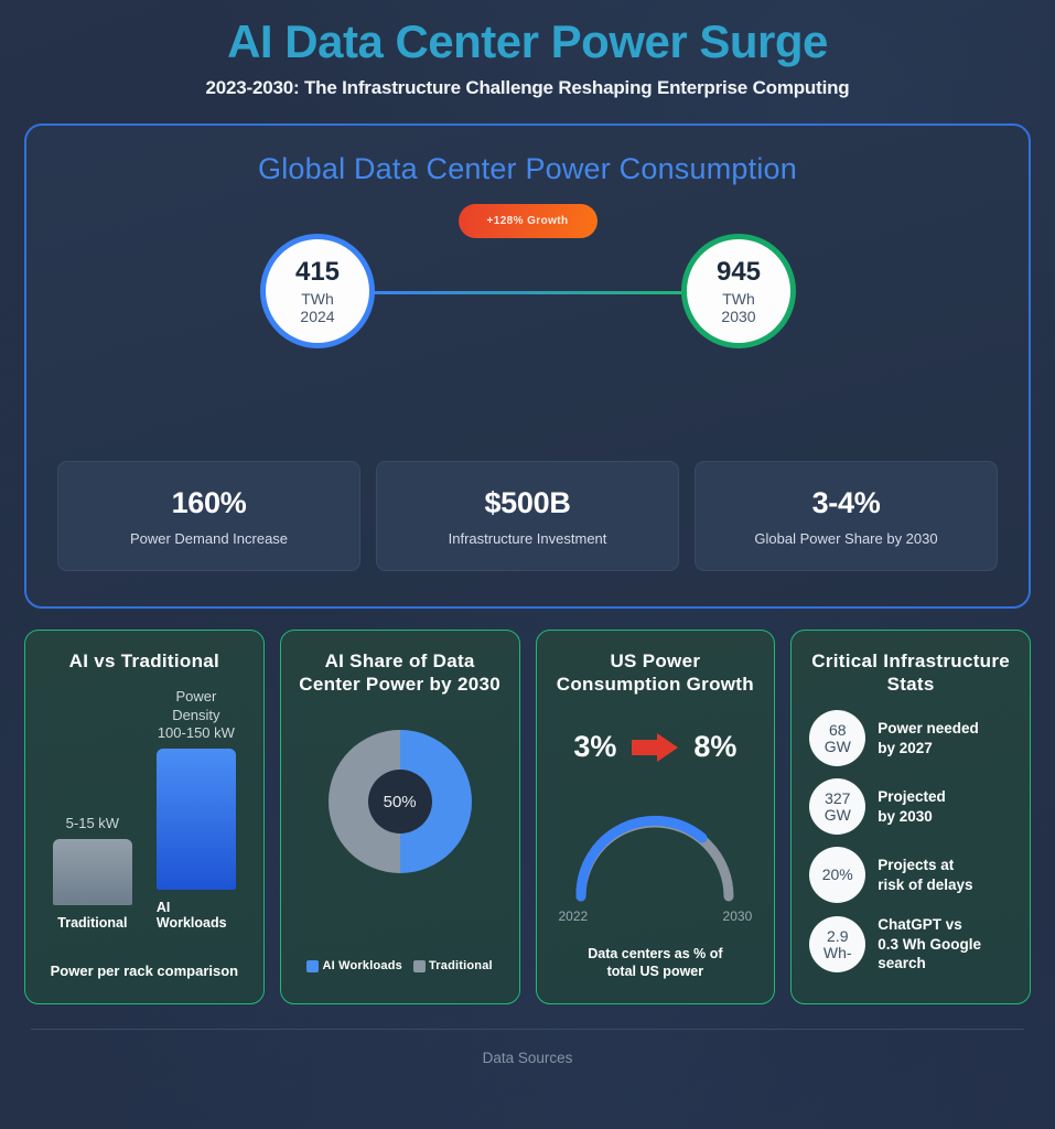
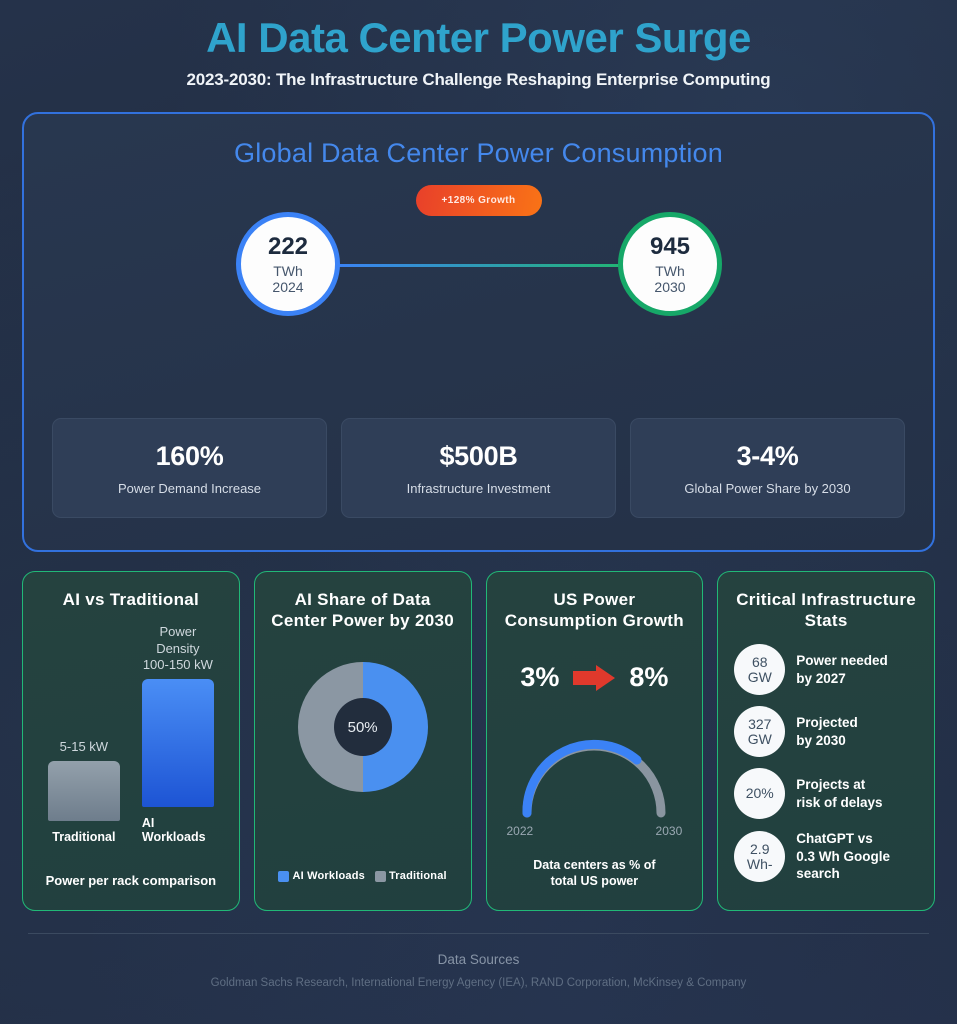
  AI Data Center Power Surge
  2023-2030: The Infrastructure Challenge Reshaping Enterprise Computing
  Global Data Center Power Consumption
  +128% Growth
- 415
+ 222
  TWh
  2024
  945
  TWh
  2030
  160%
  Power Demand Increase
  $500B
  Infrastructure Investment
  3-4%
  Global Power Share by 2030
  AI vs Traditional
  5-15 kW
  Traditional
  Power Density
  100-150 kW
  AI Workloads
  Power per rack comparison
  AI Share of Data
  Center Power by 2030
  50%
  AI Workloads
  Traditional
  US Power
  Consumption Growth
  3%
  8%
  2022
  2030
  Data centers as % of
  total US power
  Critical Infrastructure
  Stats
  68
  GW
  Power needed
  by 2027
  327
  GW
  Projected
  by 2030
  20%
  Projects at
  risk of delays
  2.9
  Wh-
  ChatGPT vs
  0.3 Wh Google
  search
  Data Sources
+ Goldman Sachs Research, International Energy Agency (IEA), RAND Corporation, McKinsey & Company
